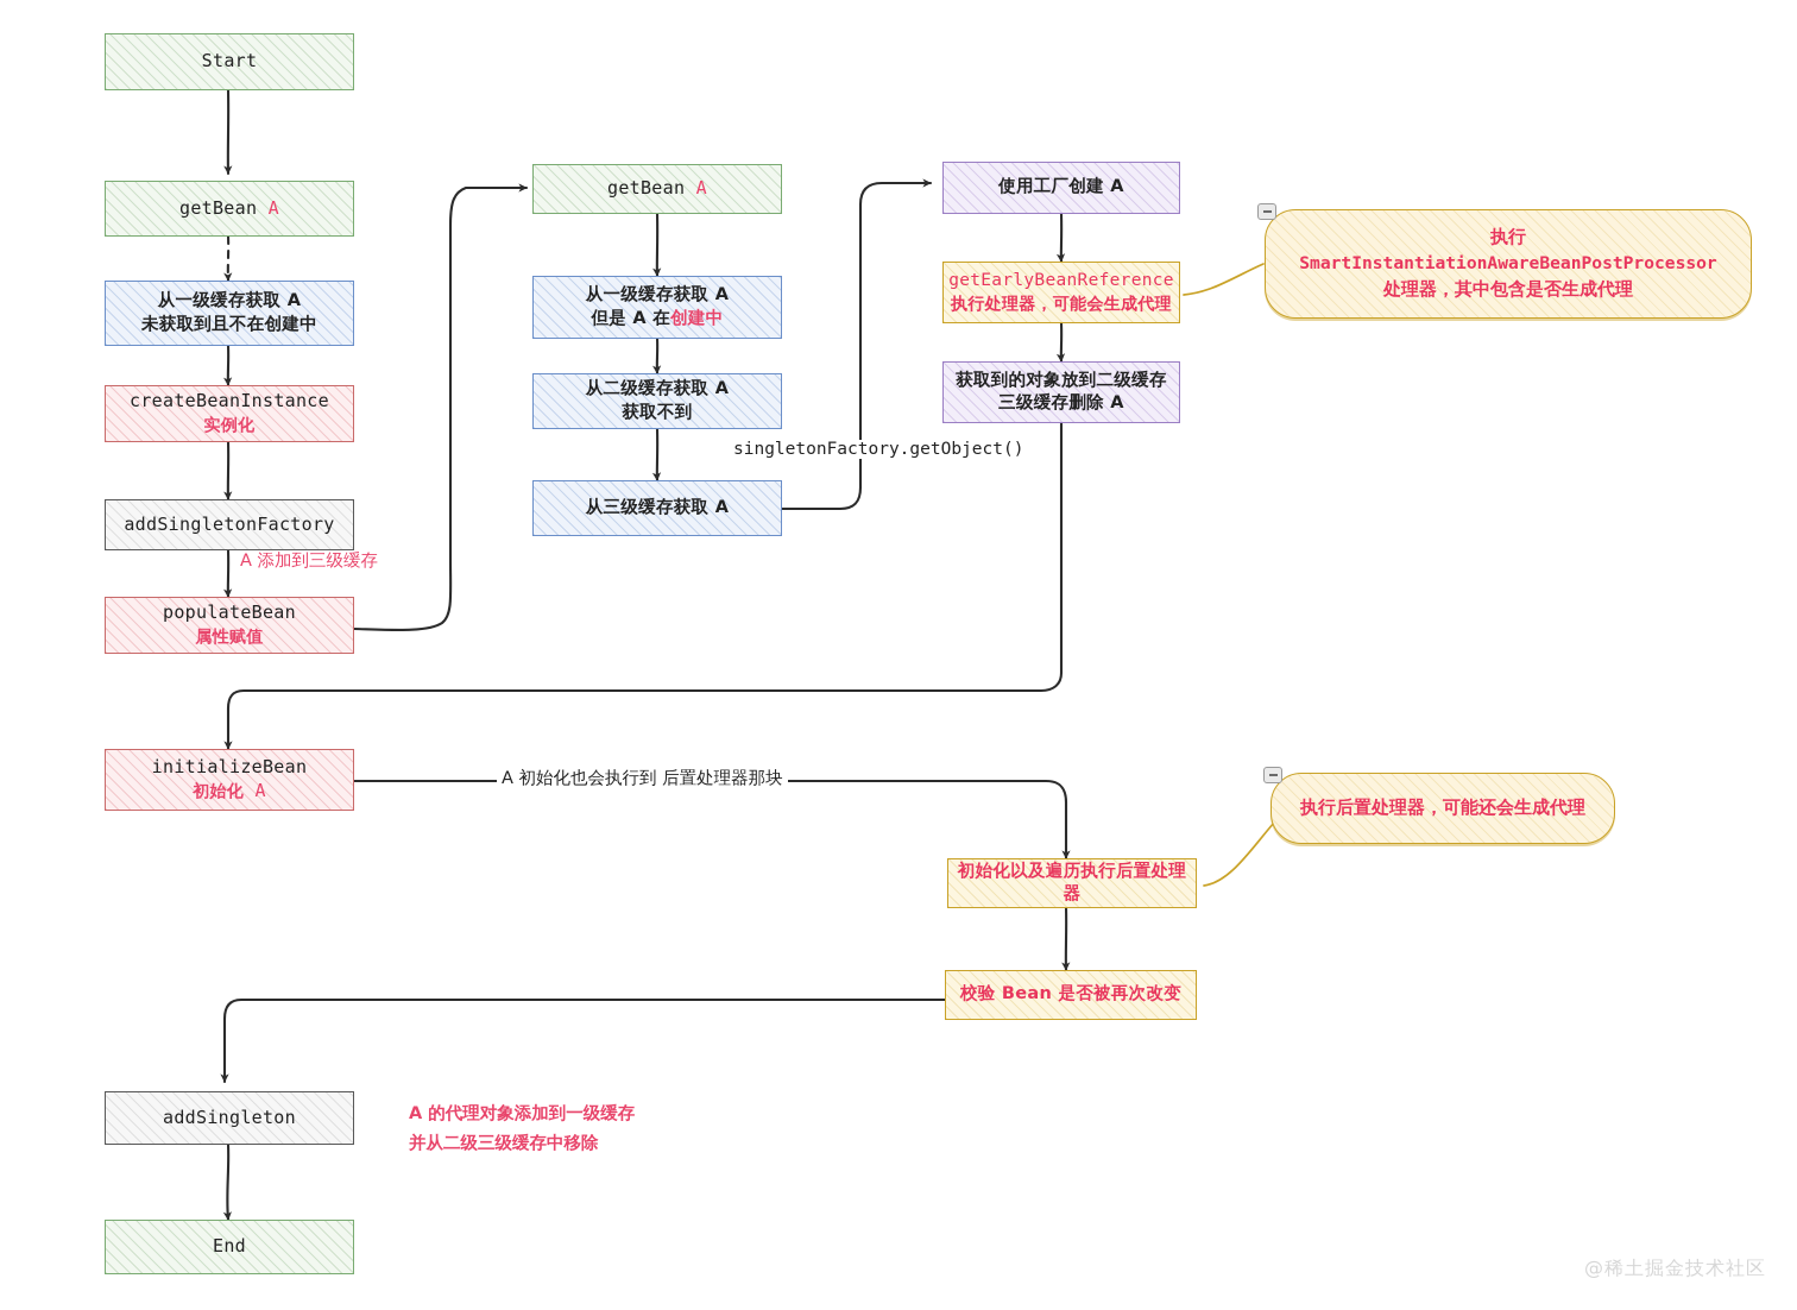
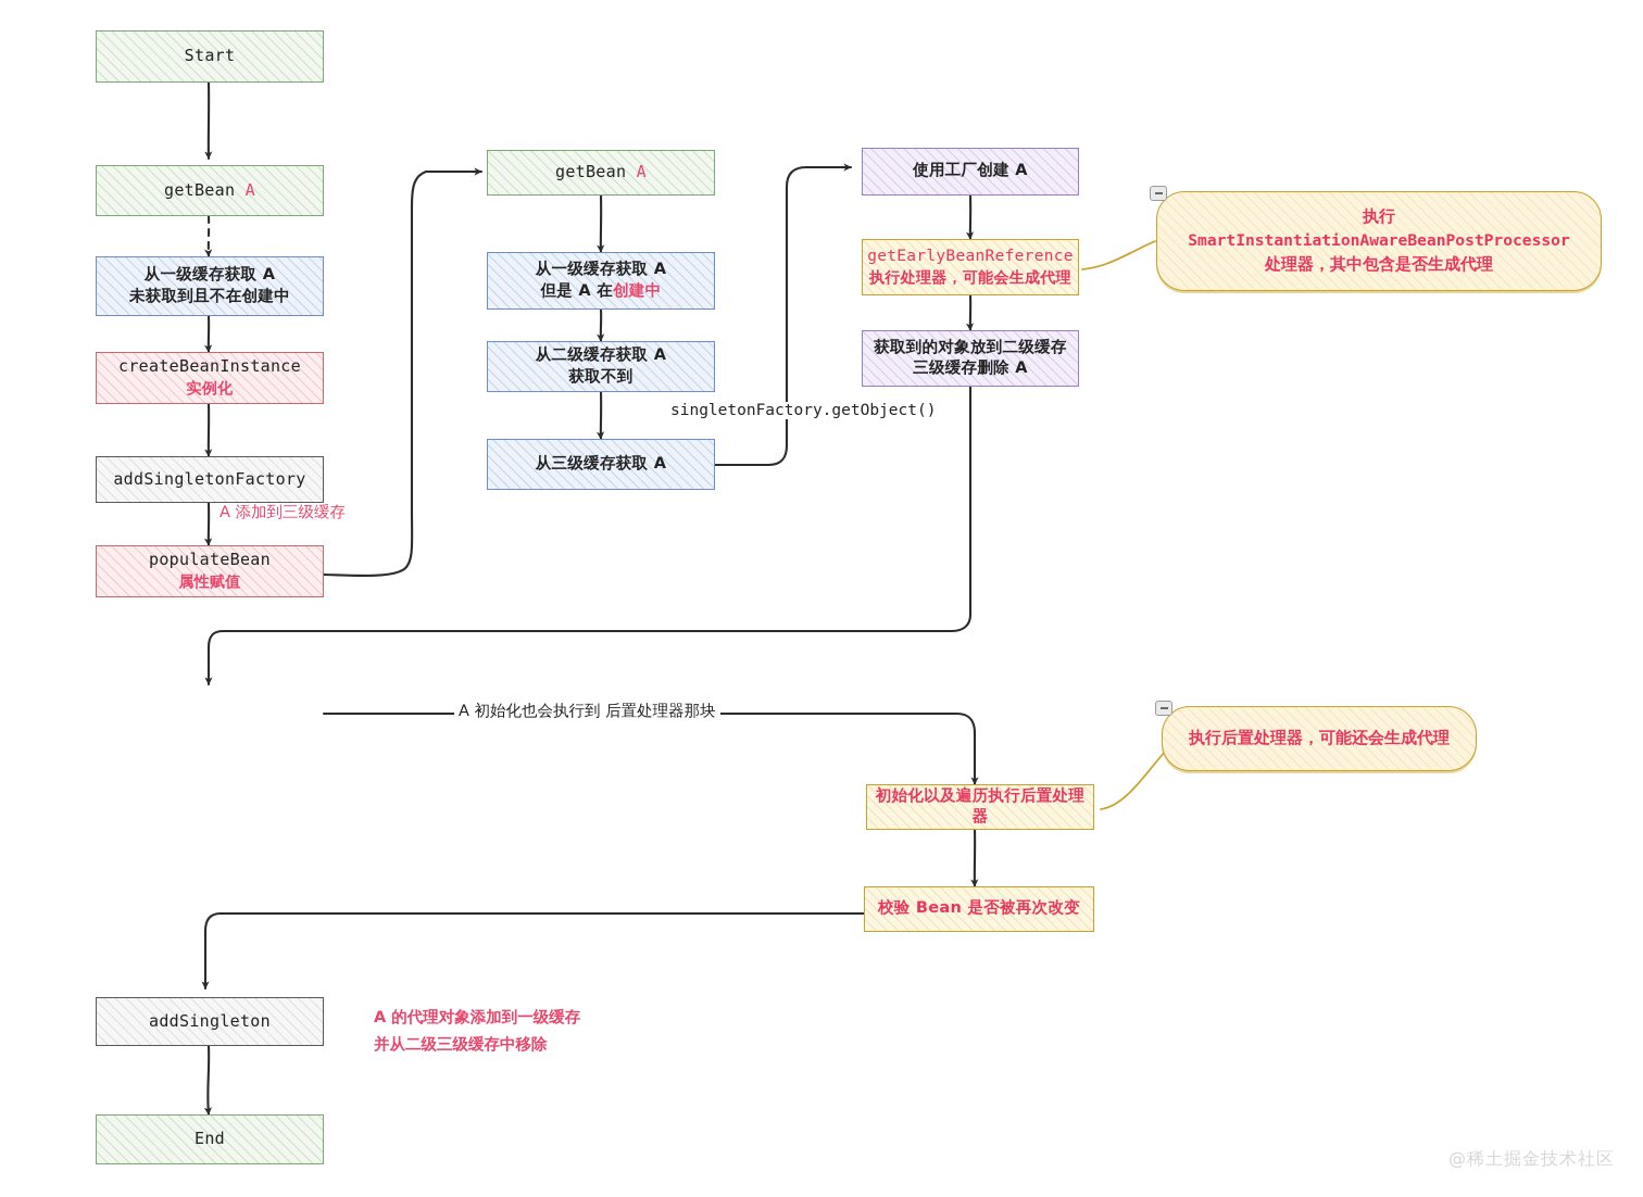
  Start
  getBean A
  从一级缓存获取 A
  未获取到且不在创建中
  createBeanInstance
  实例化
  addSingletonFactory
  populateBean
  属性赋值
  getBean A
  从一级缓存获取 A
  但是 A 在创建中
  从二级缓存获取 A
  获取不到
  从三级缓存获取 A
  使用工厂创建 A
  getEarlyBeanReference
  执行处理器，可能会生成代理
  获取到的对象放到二级缓存
  三级缓存删除 A
- initializeBean
- 初始化 A
  初始化以及遍历执行后置处理器
  校验 Bean 是否被再次改变
  addSingleton
  End
  执行
  SmartInstantiationAwareBeanPostProcessor
  处理器，其中包含是否生成代理
  执行后置处理器，可能还会生成代理
  A 添加到三级缓存
  singletonFactory.getObject()
  A 初始化也会执行到 后置处理器那块
  A 的代理对象添加到一级缓存
  并从二级三级缓存中移除
  @稀土掘金技术社区
